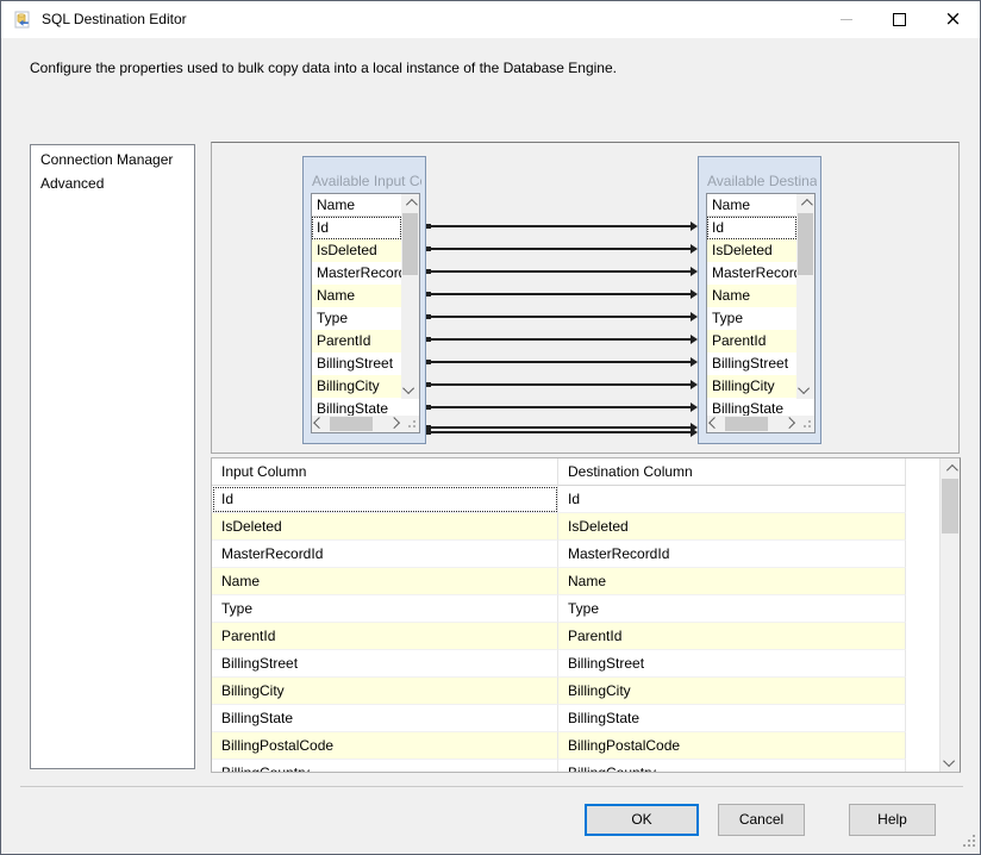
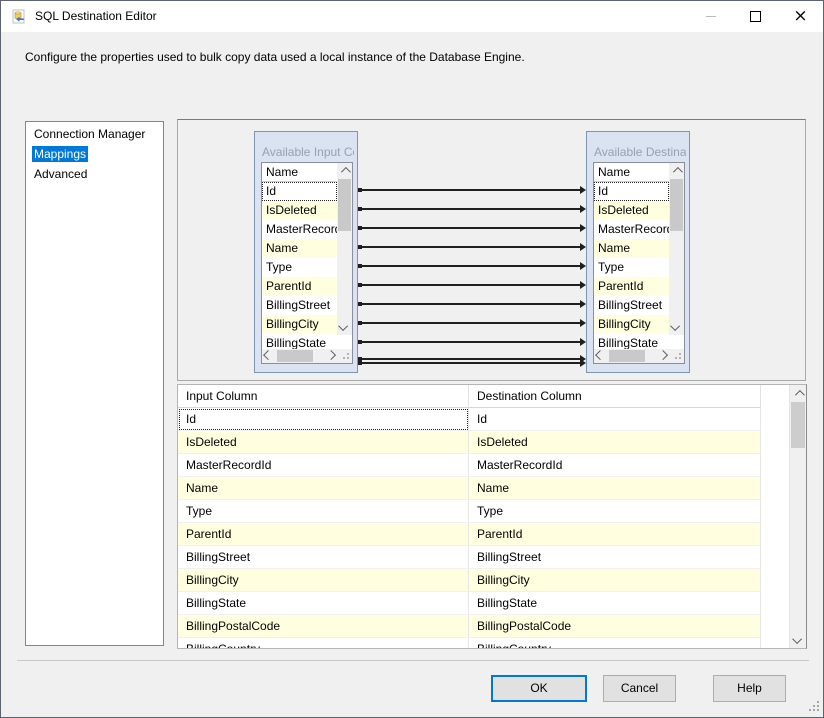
  SQL Destination Editor
  ×
- Configure the properties used to bulk copy data into a local instance of the Database Engine.
+ Configure the properties used to bulk copy data used a local instance of the Database Engine.
  Connection Manager
+ Mappings
  Advanced
  Available Input C
  Name
  Id
  IsDeleted
  MasterRecor
  Name
  Type
  ParentId
  BillingStreet
  BillingCity
  BillingState
  Available Destina
  Name
  Id
  IsDeleted
  MasterRecor
  Name
  Type
  ParentId
  BillingStreet
  BillingCity
  BillingState
  Input Column
  Destination Column
  Id
  Id
  IsDeleted
  IsDeleted
  MasterRecordId
  MasterRecordId
  Name
  Name
  Type
  Type
  ParentId
  ParentId
  BillingStreet
  BillingStreet
  BillingCity
  BillingCity
  BillingState
  BillingState
  BillingPostalCode
  BillingPostalCode
  OK
  Cancel
  Help
